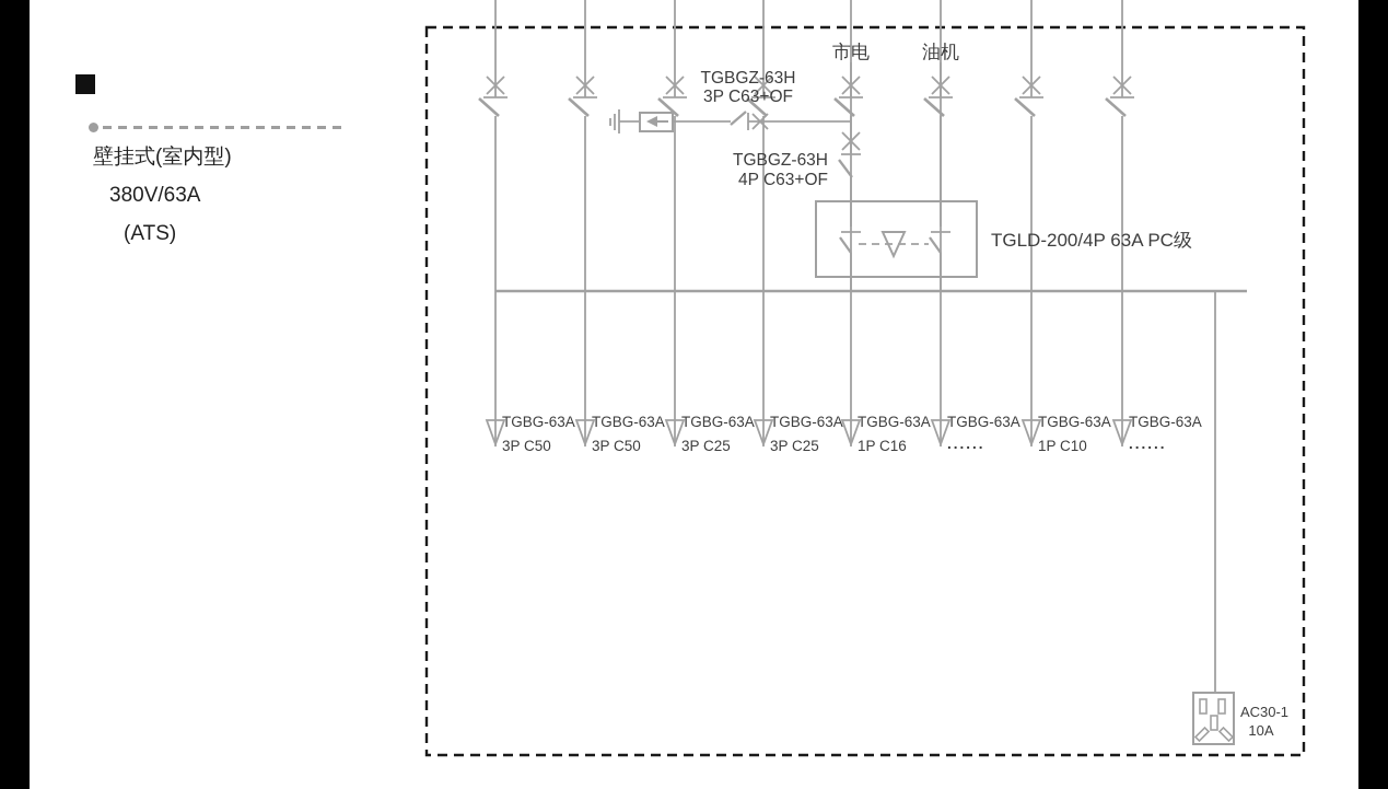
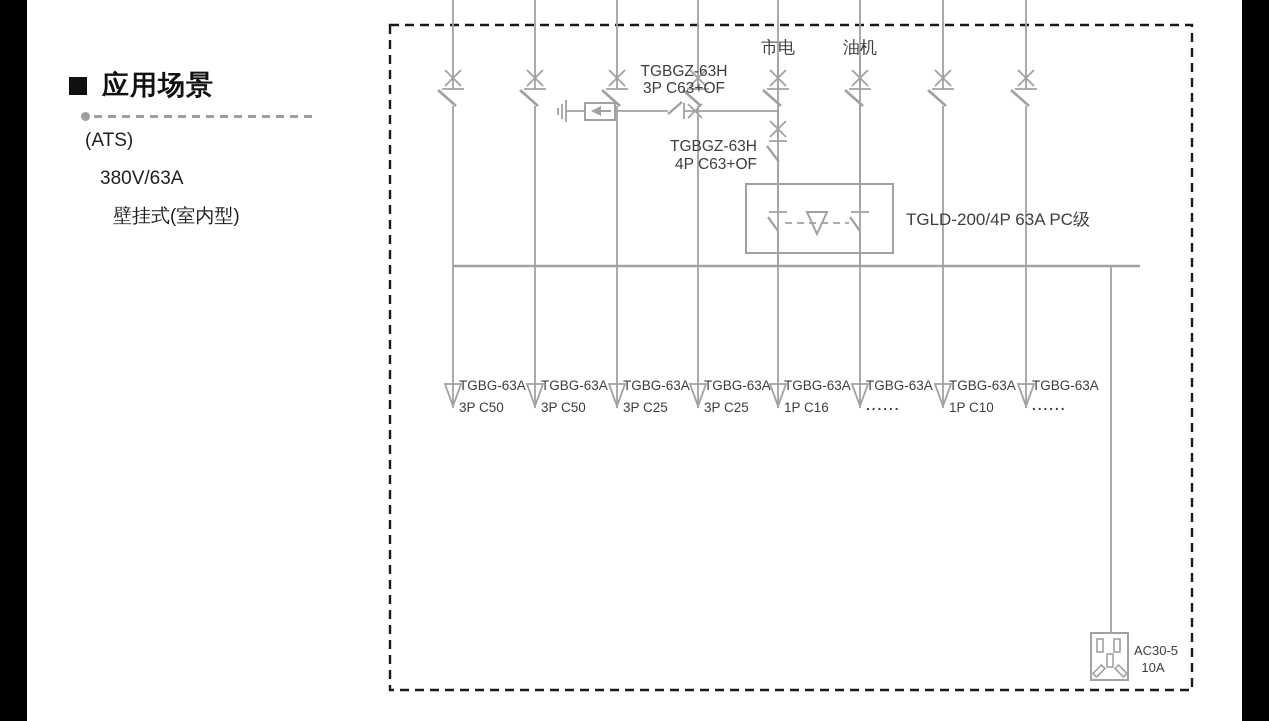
+ 应用场景
- 壁挂式(室内型)
+ (ATS)
  380V/63A
- (ATS)
+ 壁挂式(室内型)
  市电
  油机
  TGBGZ-63H
  3P C63+OF
  TGBGZ-63H
  4P C63+OF
  TGLD-200/4P 63A PC级
  TGBG-63A
  3P C50
  TGBG-63A
  3P C50
  TGBG-63A
  3P C25
  TGBG-63A
  3P C25
  TGBG-63A
  1P C16
  TGBG-63A
  ......
  TGBG-63A
  1P C10
  TGBG-63A
  ......
- AC30-1
+ AC30-5
  10A
